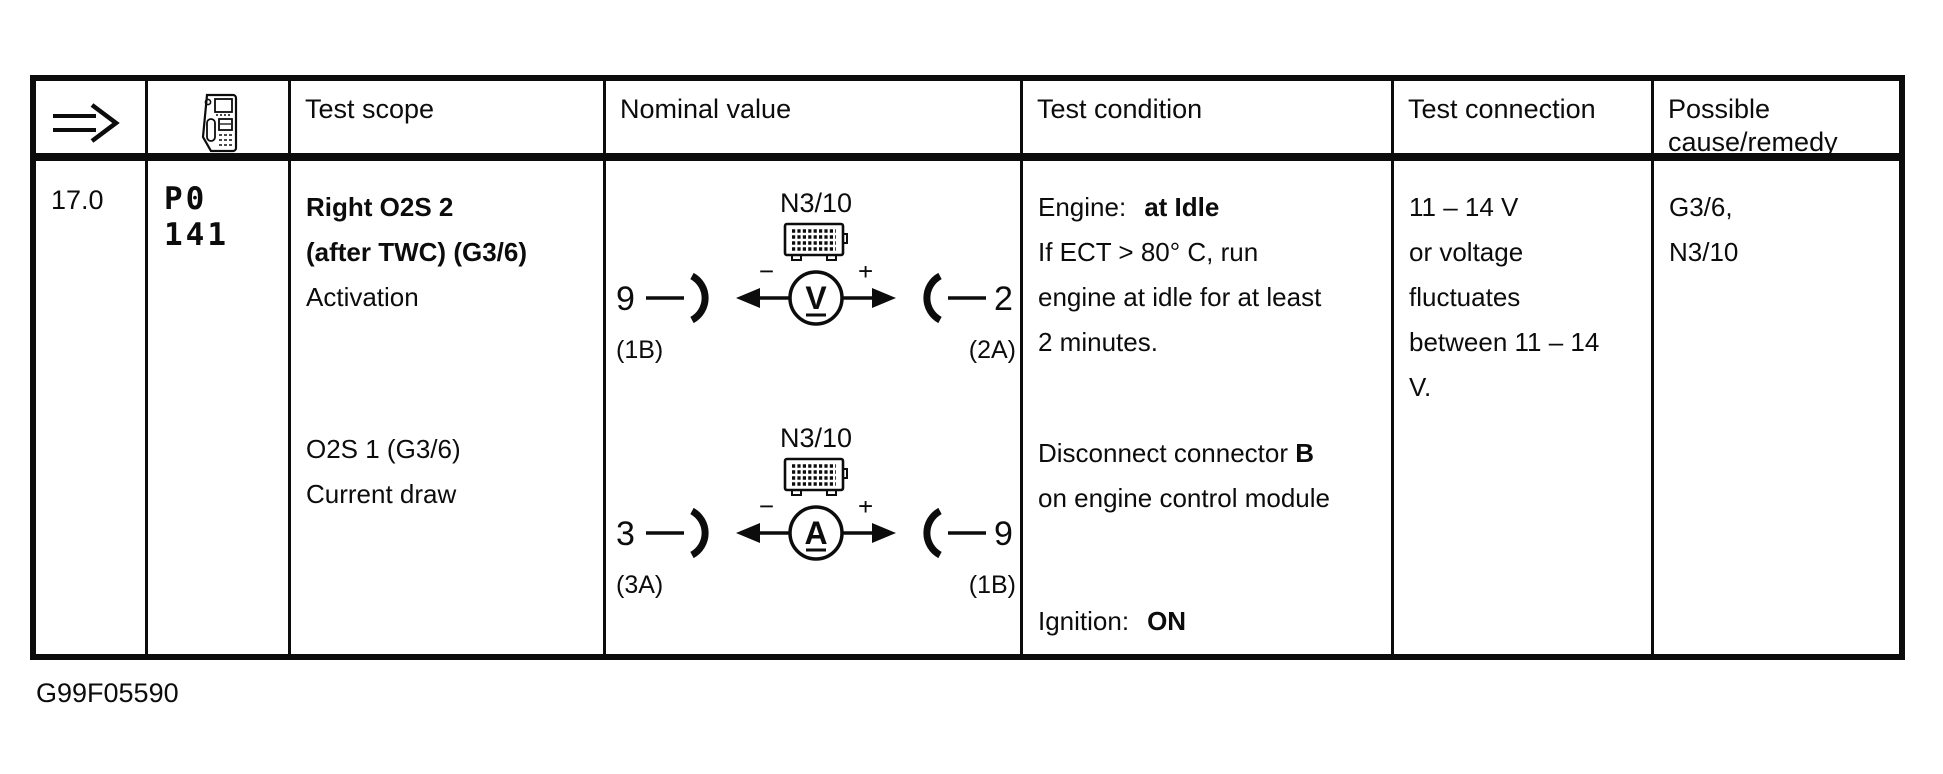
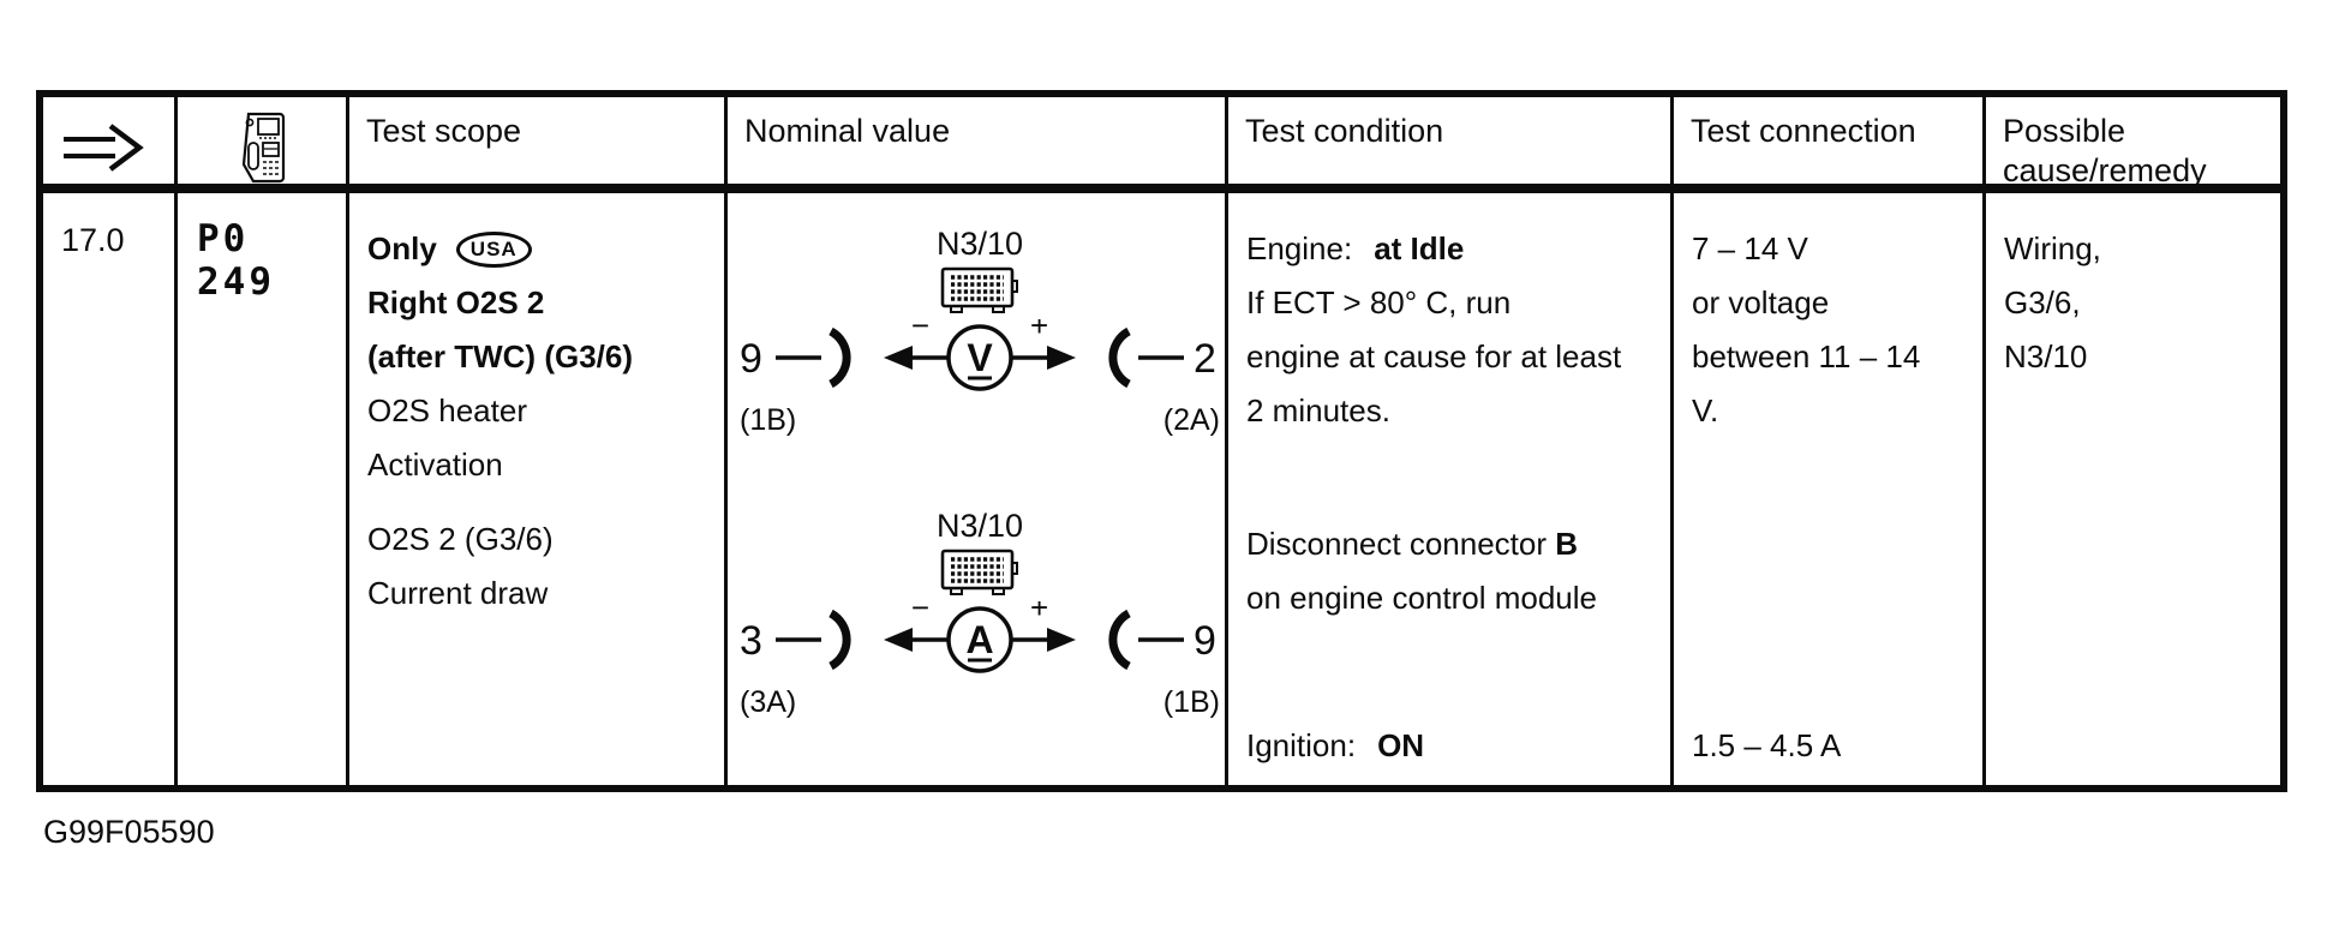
  Test scope
  Nominal value
  Test condition
  Test connection
  Possible cause/remedy
  17.0
- P0 141
+ P0 249
+ Only USA
  Right O2S 2
  (after TWC) (G3/6)
+ O2S heater
  Activation
- O2S 1 (G3/6)
+ O2S 2 (G3/6)
  Current draw
  N3/10
  9
  V
  −
  +
  2
  (1B)
  (2A)
  N3/10
  3
  A
  −
  +
  9
  (3A)
  (1B)
  Engine: at Idle
  If ECT > 80° C, run
- engine at idle for at least
+ engine at cause for at least
  2 minutes.
  Disconnect connector B
  on engine control module
  Ignition: ON
- 11 – 14 V
+ 7 – 14 V
  or voltage
- fluctuates
  between 11 – 14
  V.
+ 1.5 – 4.5 A
+ Wiring,
  G3/6,
  N3/10
  G99F05590
